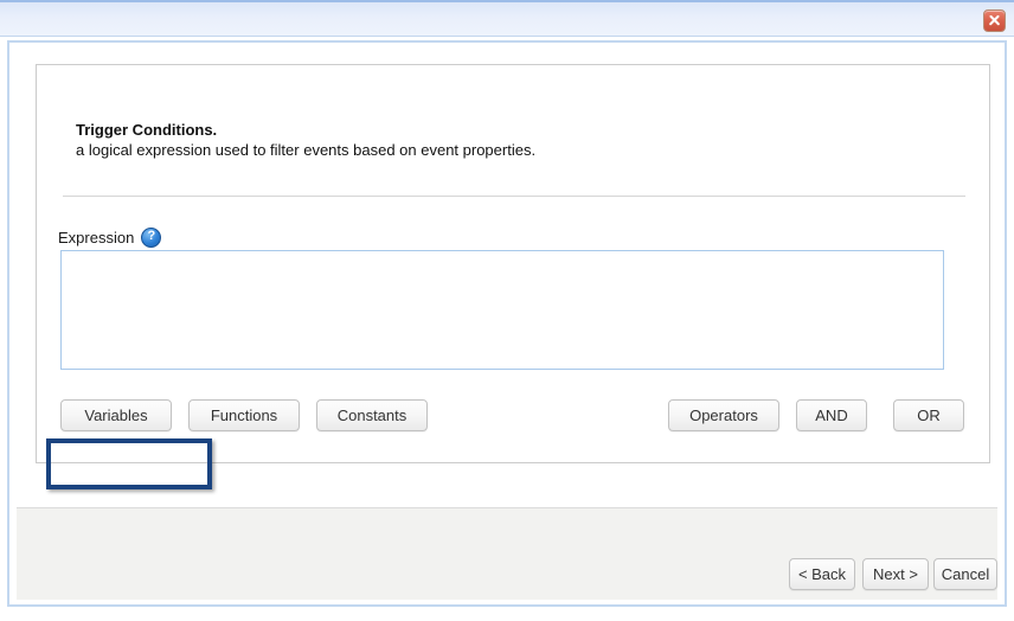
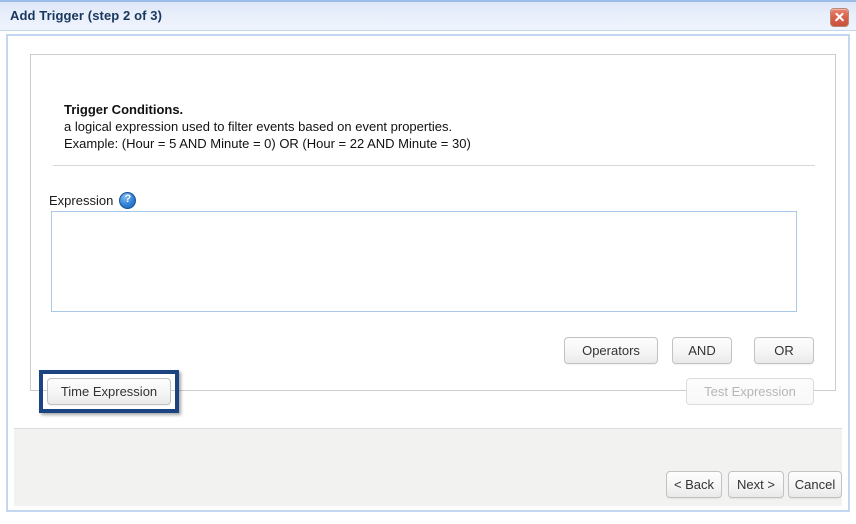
+ Add Trigger (step 2 of 3)
  Trigger Conditions.
  a logical expression used to filter events based on event properties.
+ Example: (Hour = 5 AND Minute = 0) OR (Hour = 22 AND Minute = 30)
  Expression
  ?
- Variables
- Functions
- Constants
  Operators
  AND
  OR
+ Time Expression
+ Test Expression
  < Back
  Next >
  Cancel
